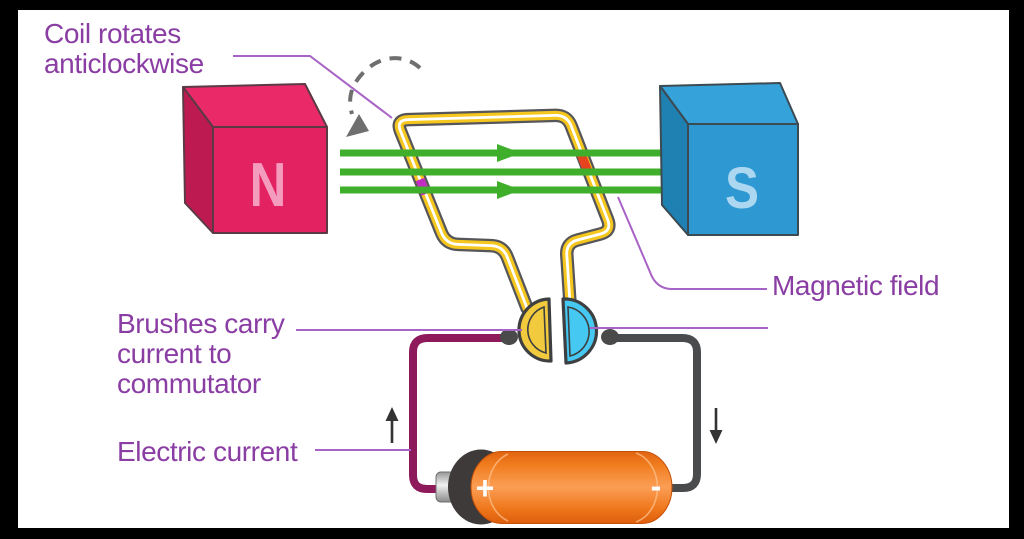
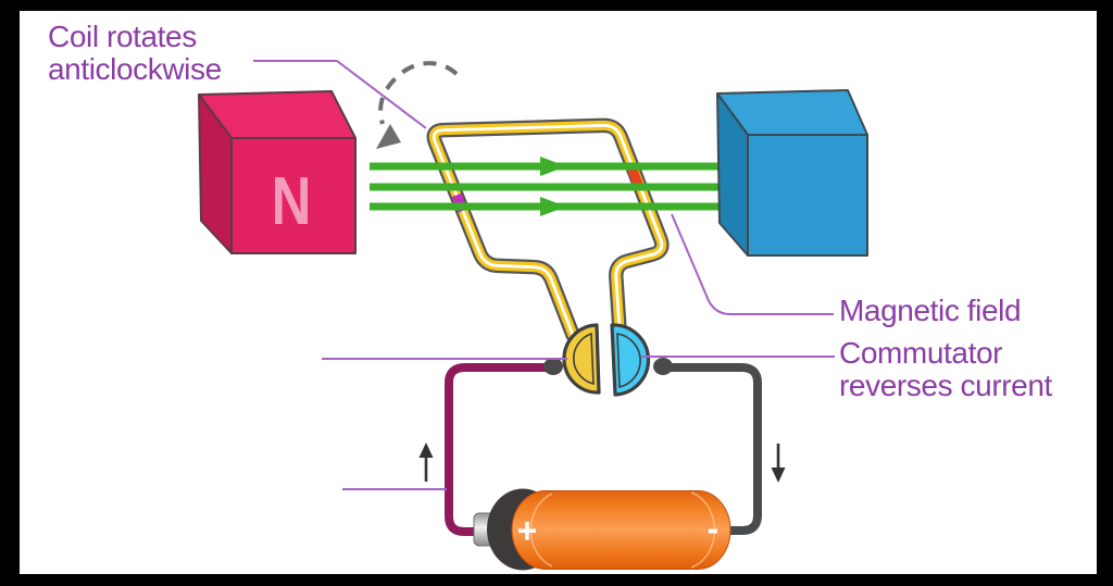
  Coil rotates
  anticlockwise
- Brushes carry
- current to
- commutator
- Electric current
  Magnetic field
+ Commutator
+ reverses current
  N
- S
  +
  -
